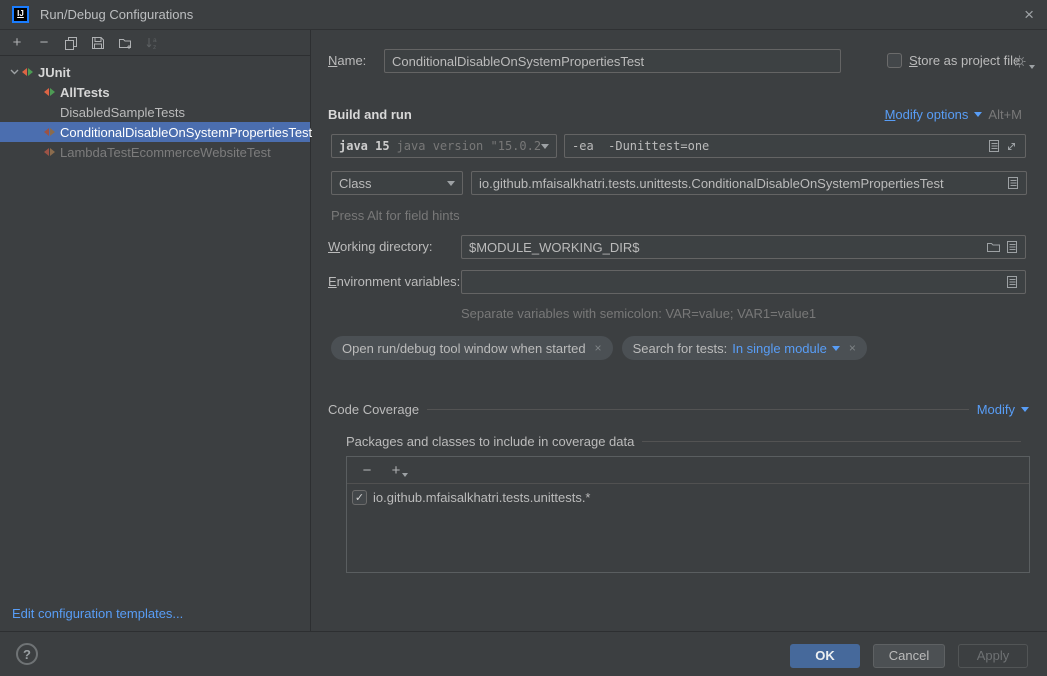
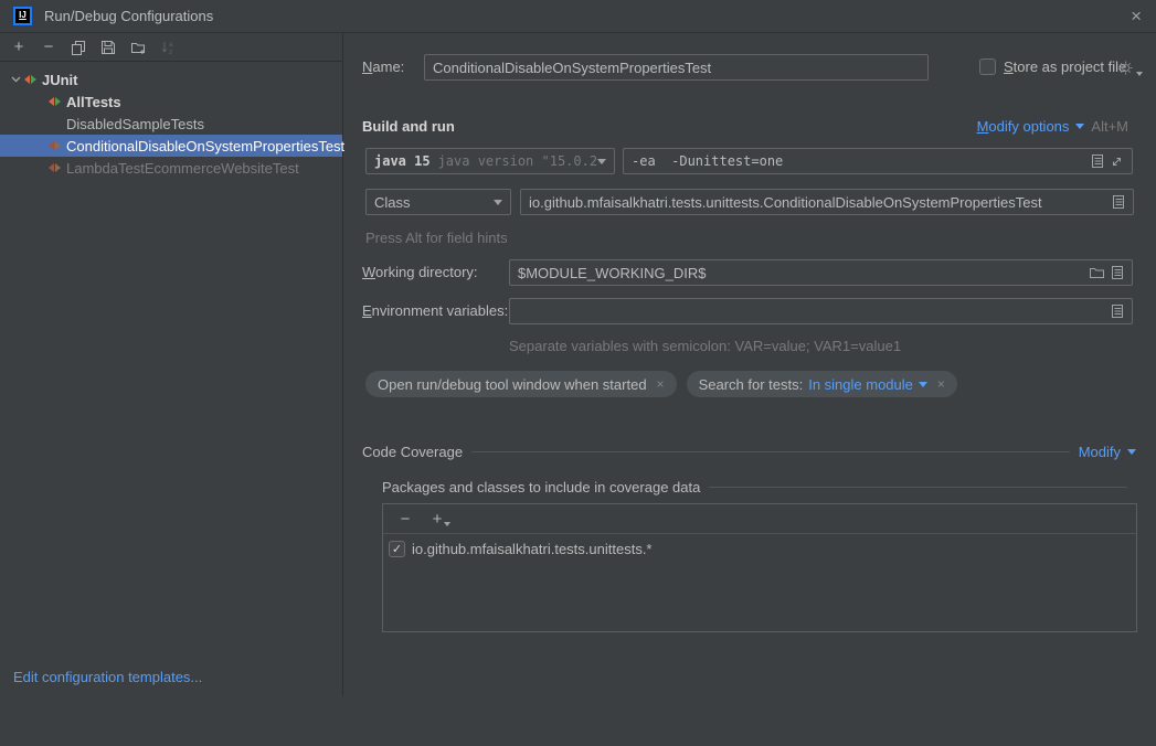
  IJ
  Run/Debug Configurations
  ×
  +
  −
  JUnit
  AllTests
  DisabledSampleTests
  ConditionalDisableOnSystemPropertiesTest
  LambdaTestEcommerceWebsiteTest
  Edit configuration templates...
  Name:
  ConditionalDisableOnSystemPropertiesTest
  Store as project fil
  Build and run
  Modify options
  Alt+M
  java 15
  java version "15.0.2
  -ea -Dunittest=one
  Class
  io.github.mfaisalkhatri.tests.unittests.ConditionalDisableOnSystemPropertiesTest
  Press Alt for field hints
  Working directory:
  $MODULE_WORKING_DIR$
  Environment variables:
  Separate variables with semicolon: VAR=value; VAR1=value1
  Open run/debug tool window when started
  ×
  Search for tests:
  In single module
  ×
  Code Coverage
  Modify
  Packages and classes to include in coverage data
  −
  +
  ✓
  io.github.mfaisalkhatri.tests.unittests.*
- ?
- OK
- Cancel
- Apply
